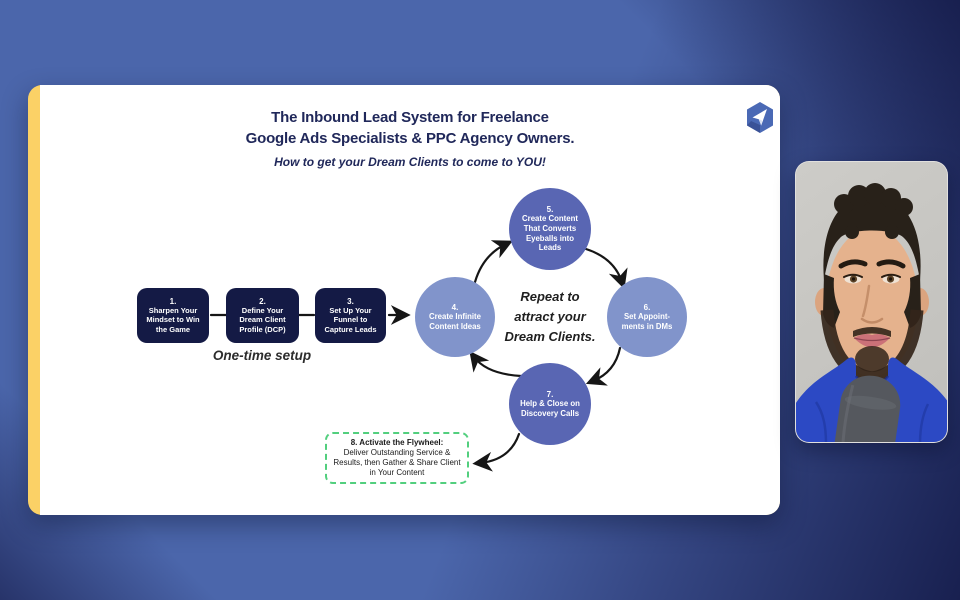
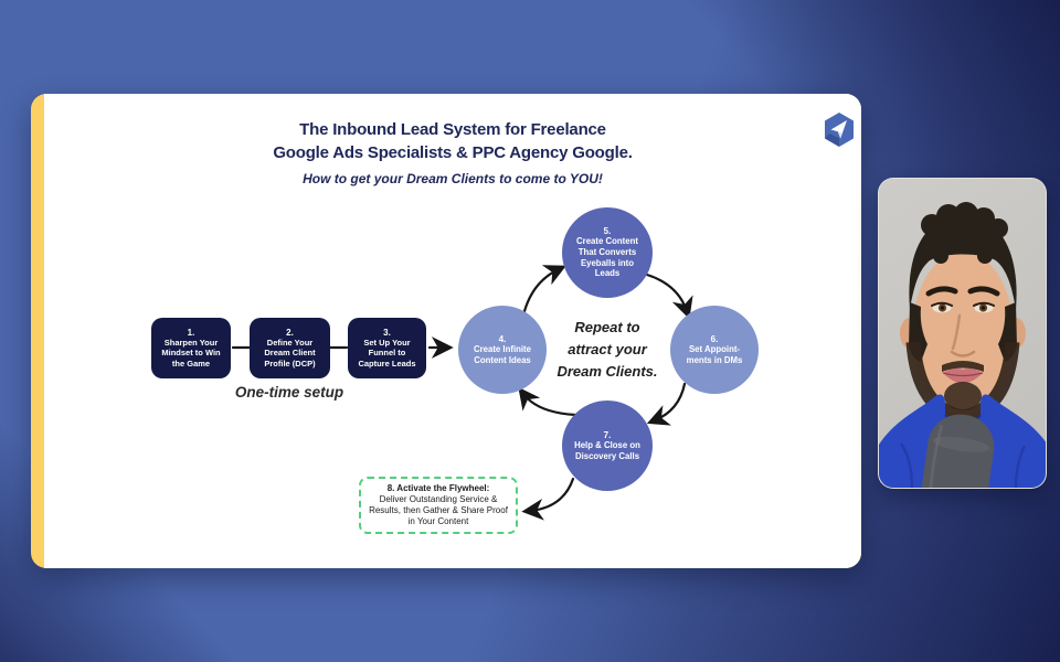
  The Inbound Lead System for Freelance
- Google Ads Specialists & PPC Agency Owners.
+ Google Ads Specialists & PPC Agency Google.
  How to get your Dream Clients to come to YOU!
  1.
  Sharpen Your Mindset to Win the Game
  2.
  Define Your Dream Client Profile (DCP)
  3.
  Set Up Your Funnel to Capture Leads
  One-time setup
  4.
  Create Infinite Content Ideas
  5.
  Create Content That Converts Eyeballs into Leads
  6.
  Set Appoint‑ ments in DMs
  7.
  Help & Close on Discovery Calls
  Repeat to
  attract your
  Dream Clients.
  8. Activate the Flywheel:
- Deliver Outstanding Service & Results, then Gather & Share Client in Your Content
+ Deliver Outstanding Service & Results, then Gather & Share Proof in Your Content
